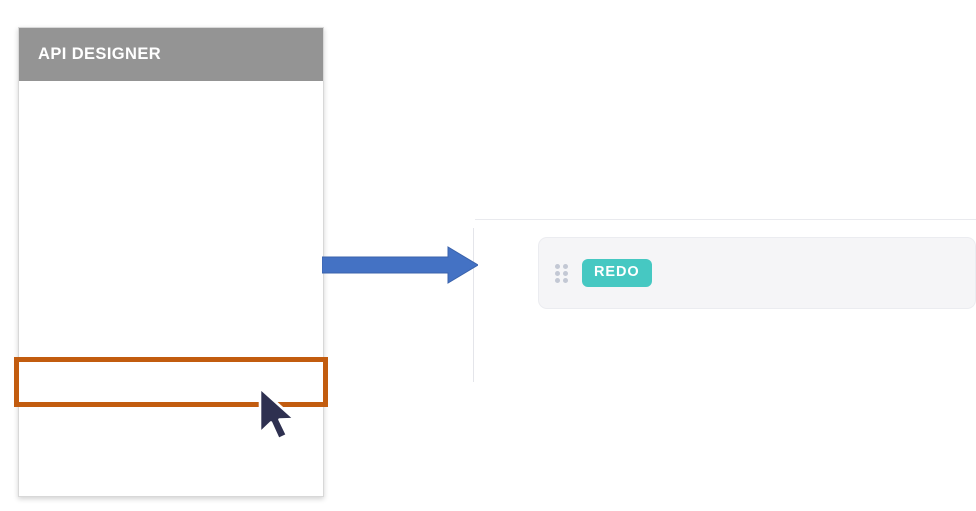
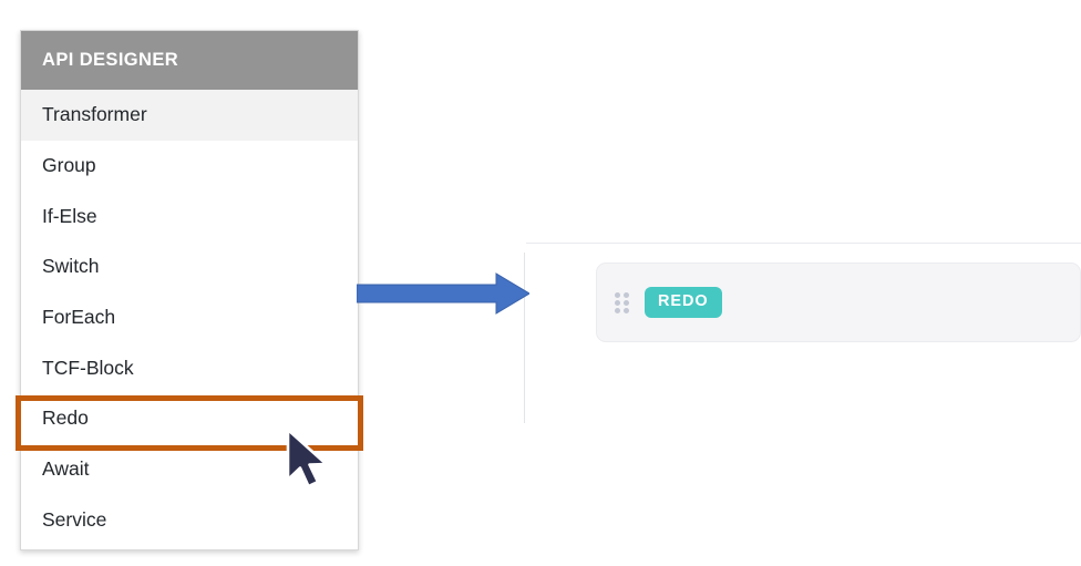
  API DESIGNER
+ Transformer
+ Group
+ If-Else
+ Switch
+ ForEach
+ TCF-Block
+ Redo
+ Await
+ Service
  REDO
